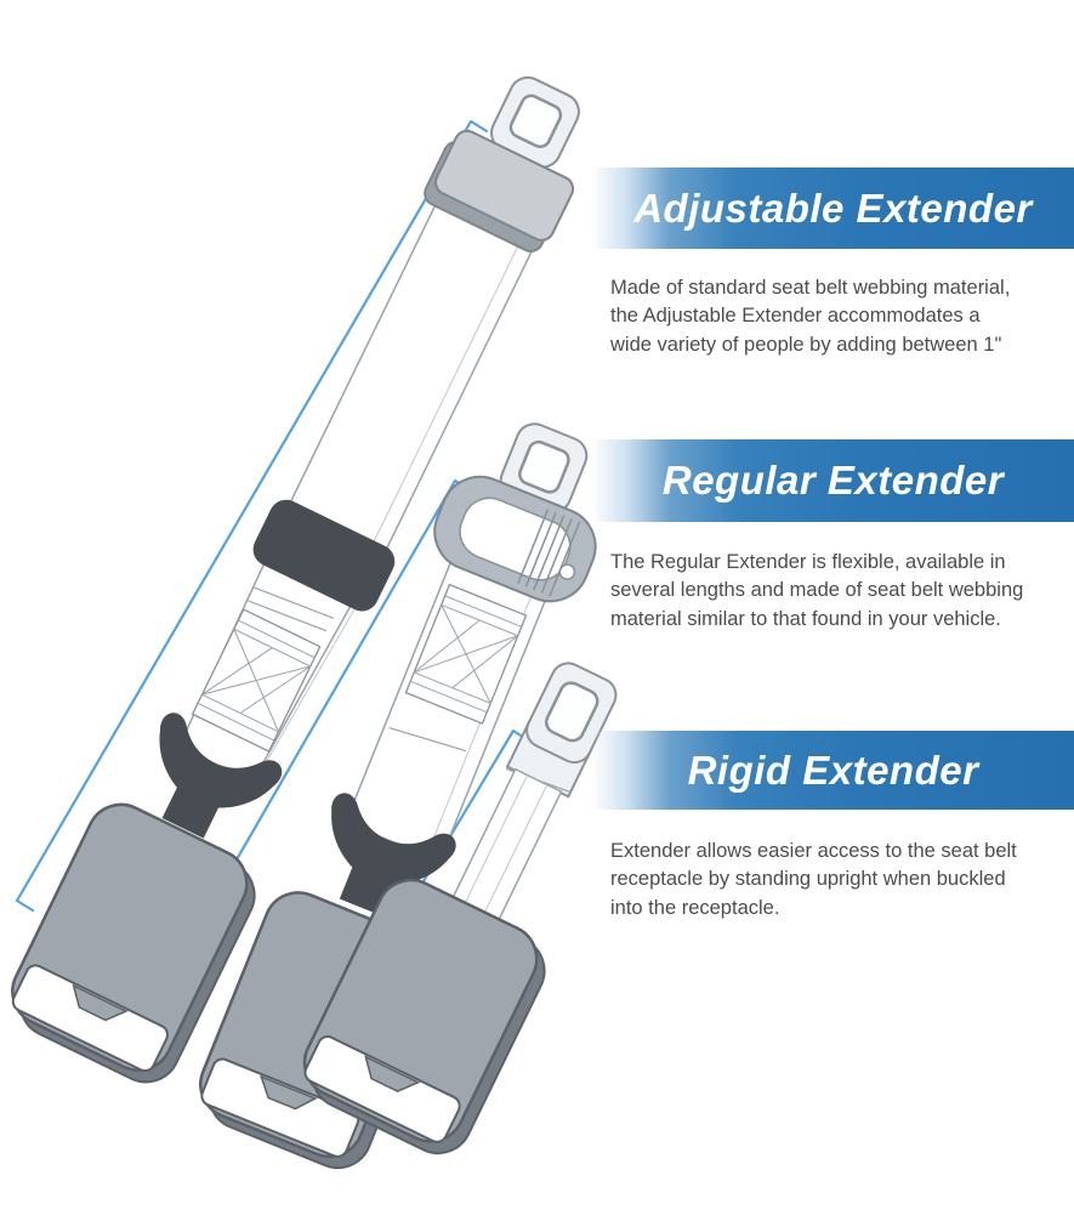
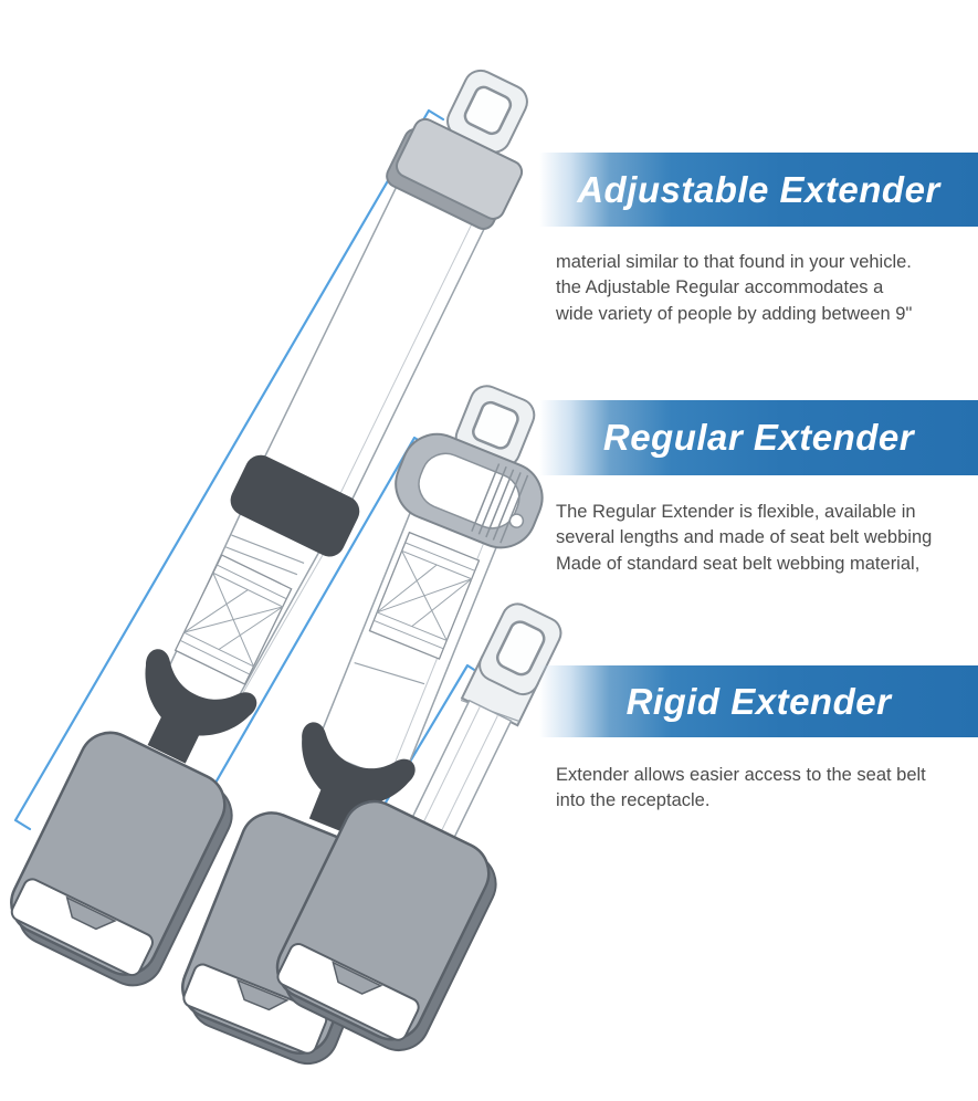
  Adjustable Extender
  Regular Extender
  Rigid Extender
- Made of standard seat belt webbing material,
+ material similar to that found in your vehicle.
- the Adjustable Extender accommodates a
+ the Adjustable Regular accommodates a
- wide variety of people by adding between 1"
+ wide variety of people by adding between 9"
  The Regular Extender is flexible, available in
  several lengths and made of seat belt webbing
- material similar to that found in your vehicle.
+ Made of standard seat belt webbing material,
  Extender allows easier access to the seat belt
- receptacle by standing upright when buckled
  into the receptacle.
